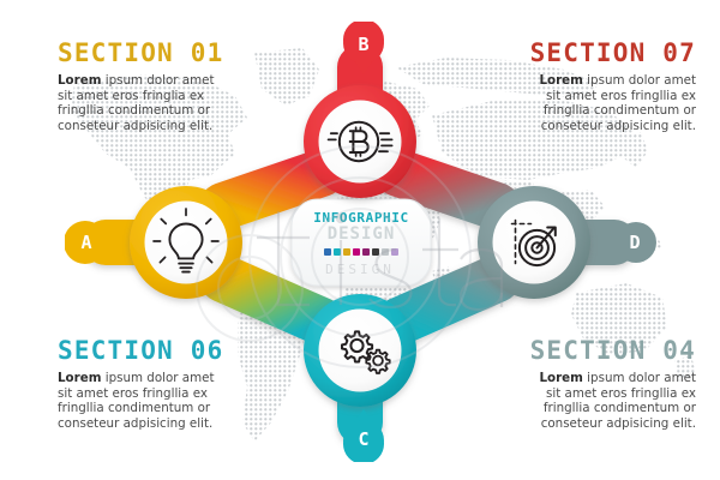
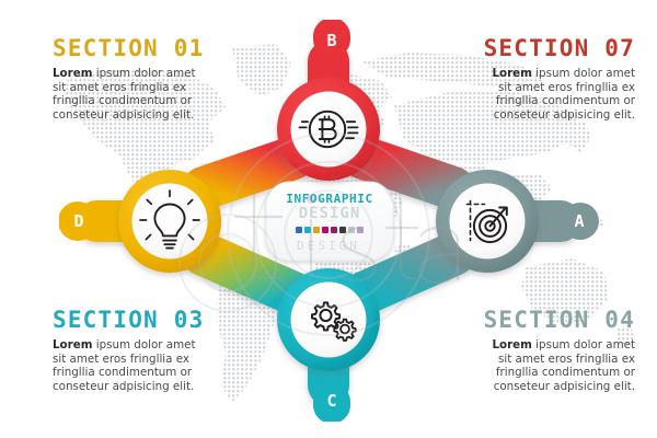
- A
+ D
  B
  C
- D
+ A
  INFOGRAPHIC
  DESIGN
  SECTION 01
  Lorem ipsum dolor amet
  sit amet eros fringlia ex
  fringllia condimentum or
  conseteur adpisicing elit.
  SECTION 07
  Lorem ipsum dolor amet
  sit amet eros fringllia ex
  fringllia condimentum or
  conseteur adpisicing elit.
- SECTION 06
+ SECTION 03
  Lorem ipsum dolor amet
  sit amet eros fringllia ex
  fringllia condimentum or
  conseteur adpisicing elit.
  SECTION 04
  Lorem ipsum dolor amet
  sit amet eros fringllia ex
  fringllia condimentum or
  conseteur adpisicing elit.
  DESIGN
